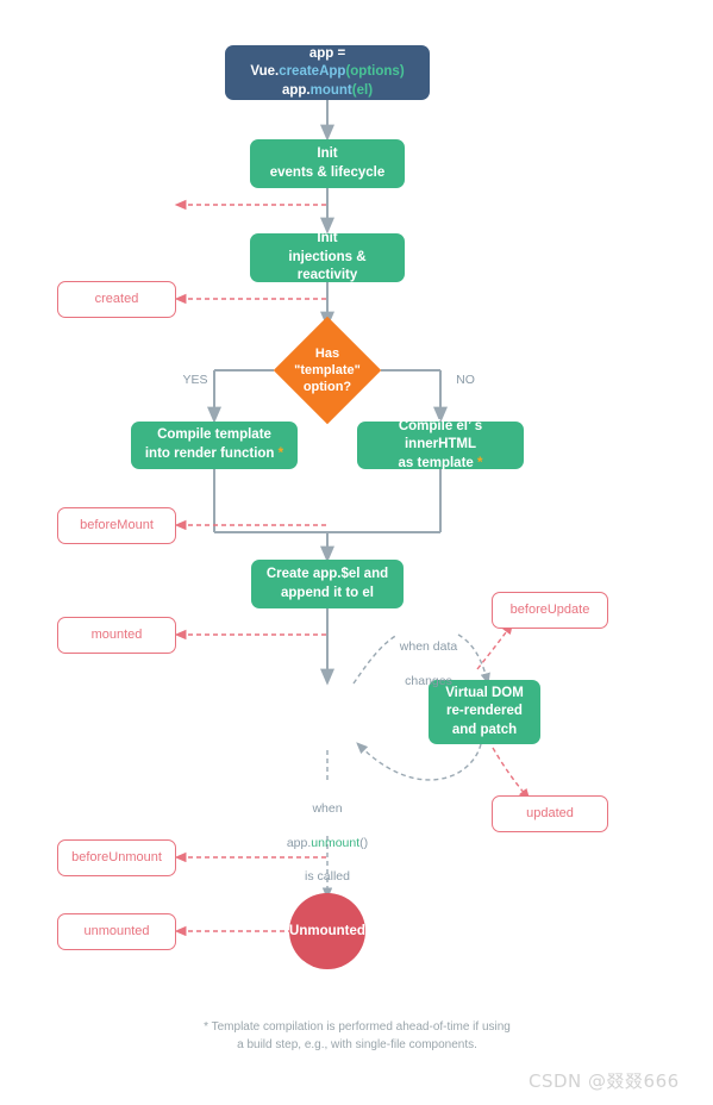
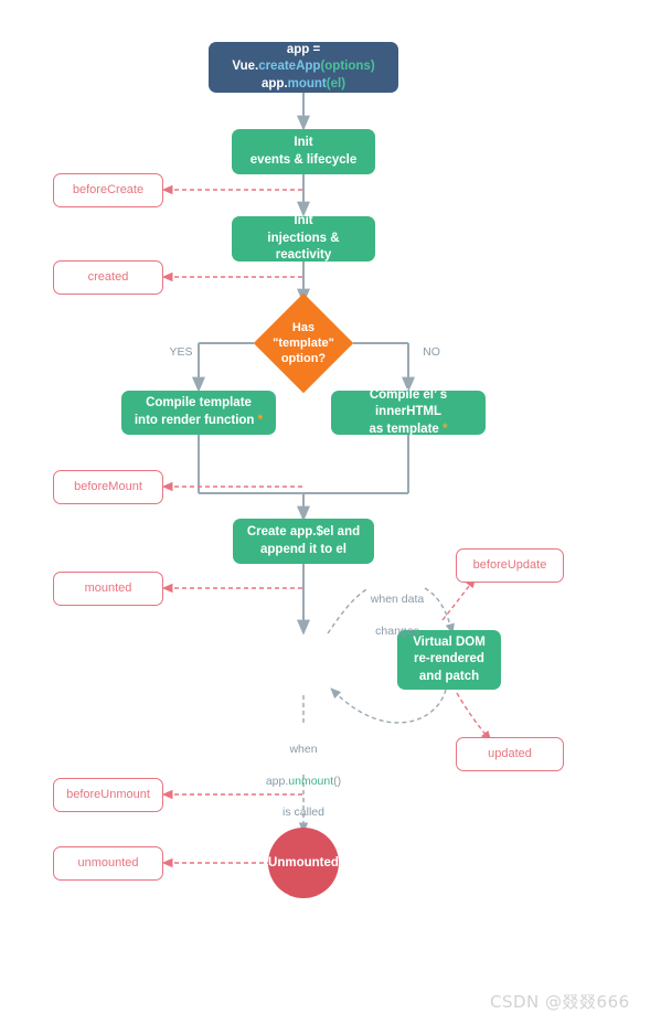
  app = Vue.createApp(options)
  app.mount(el)
  Init
  events & lifecycle
  Init
  injections & reactivity
  Has
  "template"
  option?
  YES
  NO
  Compile template
  into render function *
  Compile el’ s innerHTML
  as template *
  Create app.$el and
  append it to el
  Virtual DOM
  re-rendered
  and patch
  Unmounted
+ beforeCreate
  created
  beforeMount
  mounted
  beforeUpdate
  updated
  beforeUnmount
  unmounted
  when data
  changes
  when
  app.unmount()
  is called
- * Template compilation is performed ahead-of-time if using
- a build step, e.g., with single-file components.
  CSDN @叕叕666
